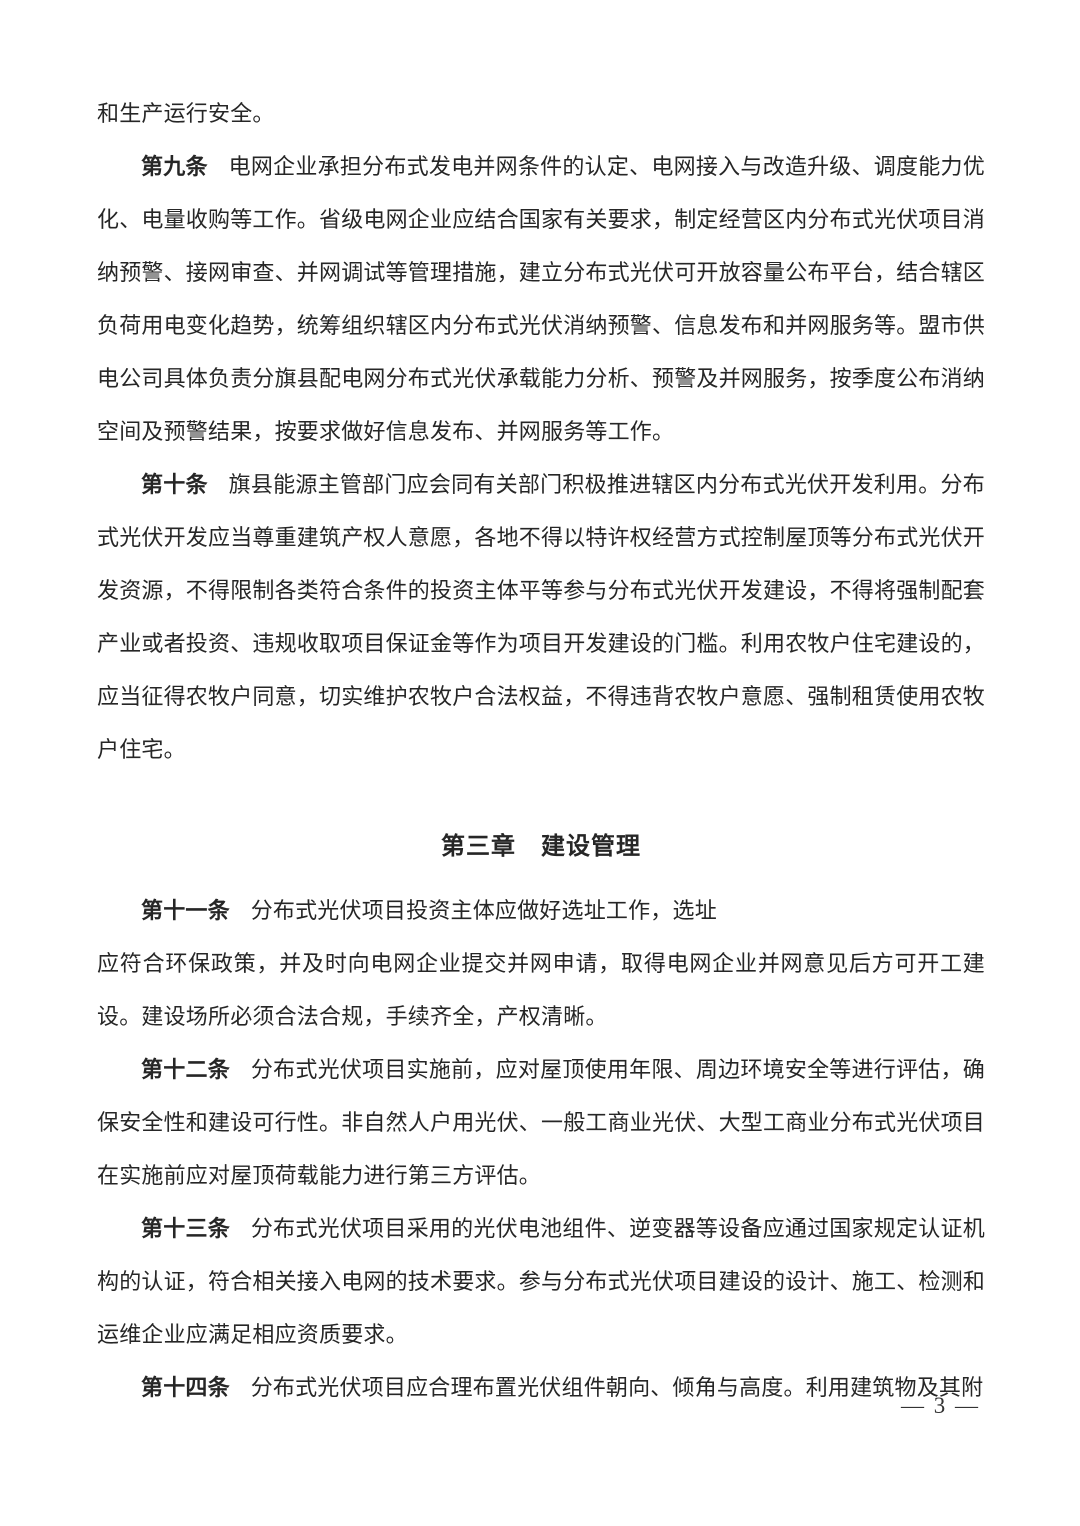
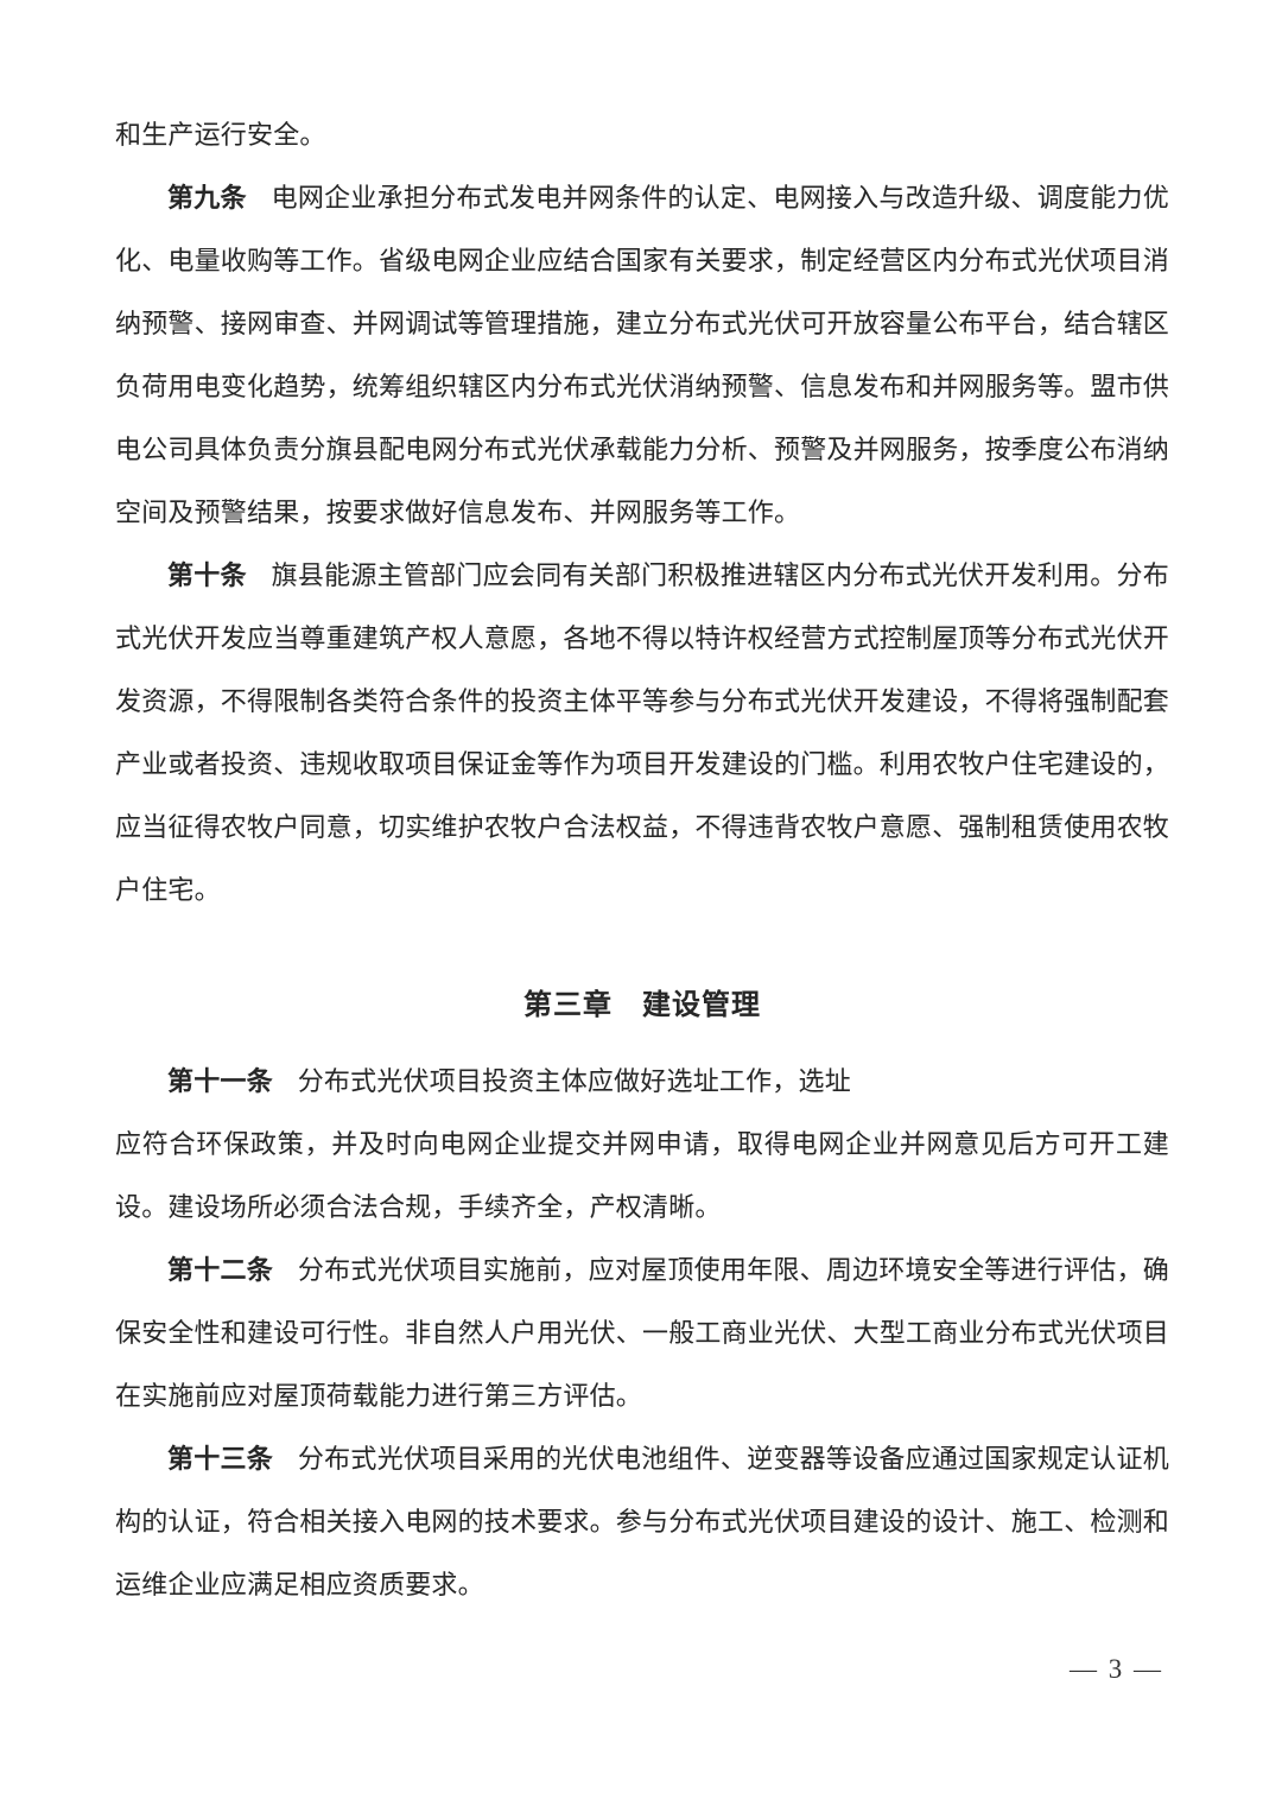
  和生产运行安全。
  第九条 电网企业承担分布式发电并网条件的认定、电网接入与改造升级、调度能力优化、电量收购等工作。省级电网企业应结合国家有关要求，制定经营区内分布式光伏项目消纳预警、接网审查、并网调试等管理措施，建立分布式光伏可开放容量公布平台，结合辖区负荷用电变化趋势，统筹组织辖区内分布式光伏消纳预警、信息发布和并网服务等。盟市供电公司具体负责分旗县配电网分布式光伏承载能力分析、预警及并网服务，按季度公布消纳空间及预警结果，按要求做好信息发布、并网服务等工作。
  第十条 旗县能源主管部门应会同有关部门积极推进辖区内分布式光伏开发利用。分布式光伏开发应当尊重建筑产权人意愿，各地不得以特许权经营方式控制屋顶等分布式光伏开发资源，不得限制各类符合条件的投资主体平等参与分布式光伏开发建设，不得将强制配套产业或者投资、违规收取项目保证金等作为项目开发建设的门槛。利用农牧户住宅建设的，应当征得农牧户同意，切实维护农牧户合法权益，不得违背农牧户意愿、强制租赁使用农牧户住宅。
  第三章 建设管理
  第十一条 分布式光伏项目投资主体应做好选址工作，选址
  应符合环保政策，并及时向电网企业提交并网申请，取得电网企业并网意见后方可开工建设。建设场所必须合法合规，手续齐全，产权清晰。
  第十二条 分布式光伏项目实施前，应对屋顶使用年限、周边环境安全等进行评估，确保安全性和建设可行性。非自然人户用光伏、一般工商业光伏、大型工商业分布式光伏项目在实施前应对屋顶荷载能力进行第三方评估。
  第十三条 分布式光伏项目采用的光伏电池组件、逆变器等设备应通过国家规定认证机构的认证，符合相关接入电网的技术要求。参与分布式光伏项目建设的设计、施工、检测和运维企业应满足相应资质要求。
- 第十四条 分布式光伏项目应合理布置光伏组件朝向、倾角与高度。利用建筑物及其附
  — 3 —
